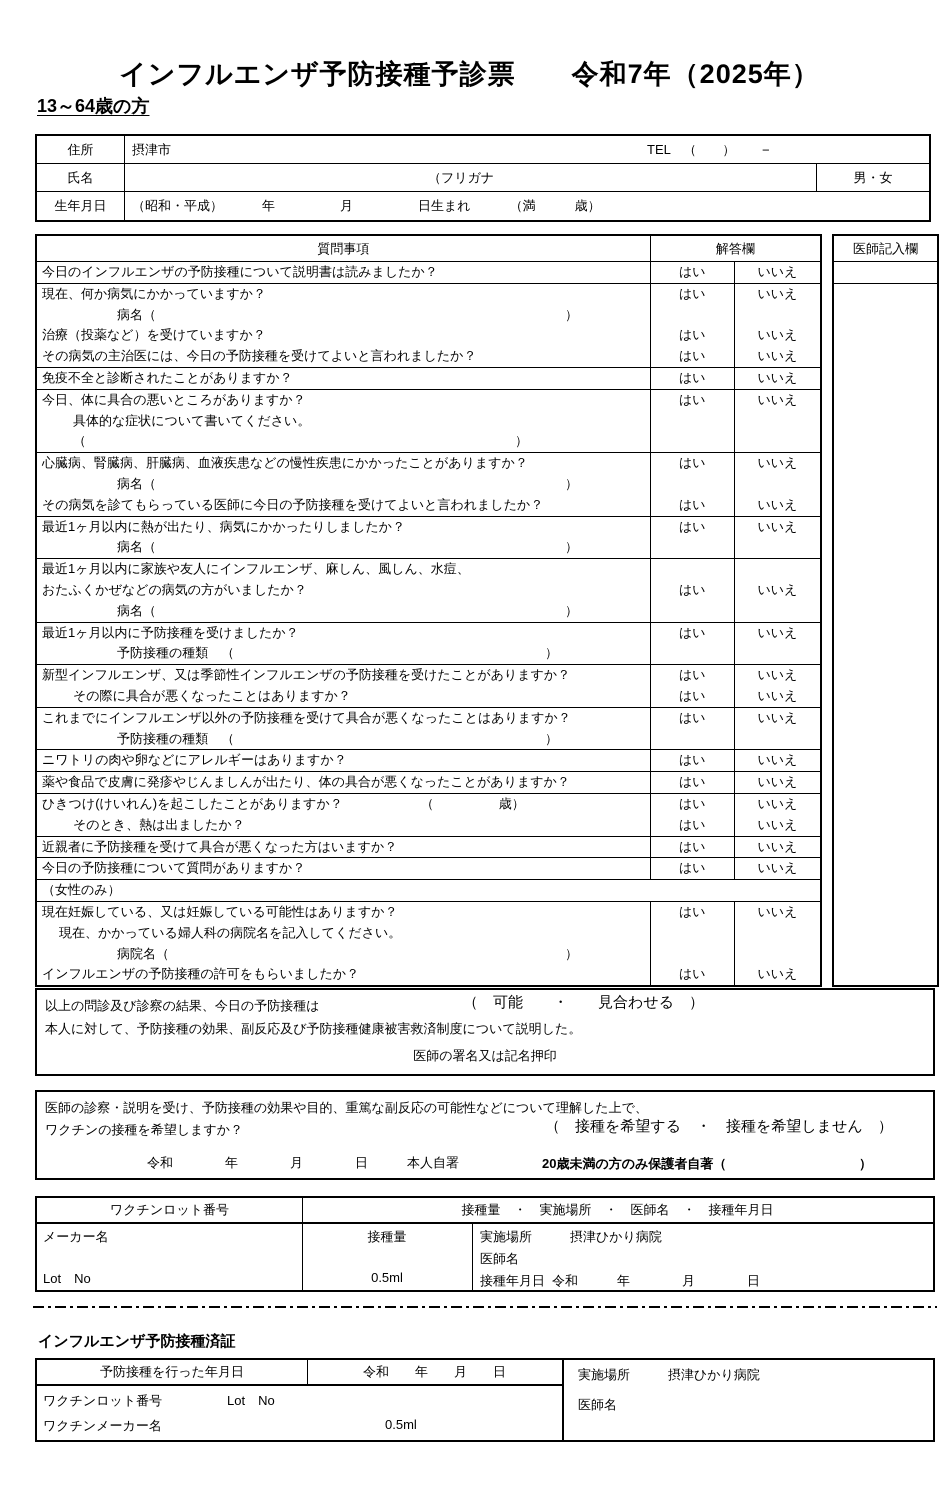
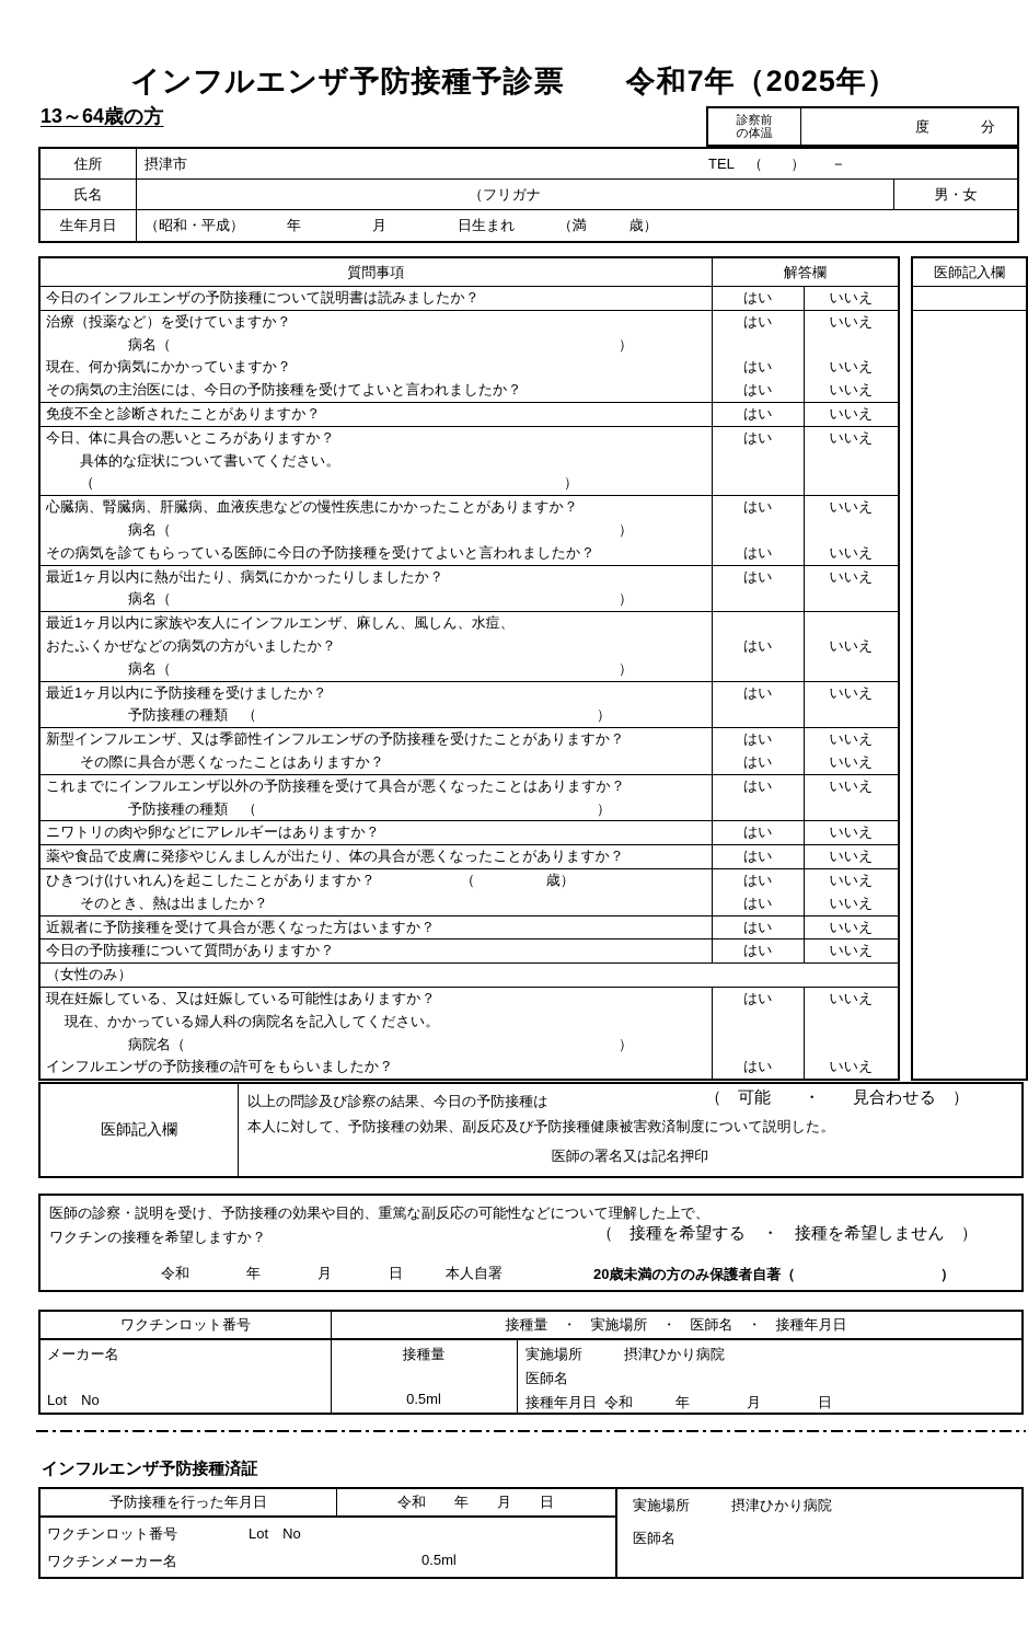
  インフルエンザ予防接種予診票 令和7年（2025年）
  13～64歳の方
+ 診察前
+ の体温
+ 度
+ 分
  住所
  摂津市
  TEL （ ）
  −
  氏名
  （フリガナ
  男・女
  生年月日
  （昭和・平成） 年 月 日生まれ （満 歳）
  質問事項	解答欄		医師記入欄
  今日のインフルエンザの予防接種について説明書は読みましたか？	はい	いいえ
- 現在、何か病気にかかっていますか？	はい	いいえ
+ 治療（投薬など）を受けていますか？	はい	いいえ
  病名（ ）
- 治療（投薬など）を受けていますか？	はい	いいえ
+ 現在、何か病気にかかっていますか？	はい	いいえ
  その病気の主治医には、今日の予防接種を受けてよいと言われましたか？	はい	いいえ
  免疫不全と診断されたことがありますか？	はい	いいえ
  今日、体に具合の悪いところがありますか？	はい	いいえ
  具体的な症状について書いてください。
  （ ）
  心臓病、腎臓病、肝臓病、血液疾患などの慢性疾患にかかったことがありますか？	はい	いいえ
  病名（ ）
  その病気を診てもらっている医師に今日の予防接種を受けてよいと言われましたか？	はい	いいえ
  最近1ヶ月以内に熱が出たり、病気にかかったりしましたか？	はい	いいえ
  病名（ ）
  最近1ヶ月以内に家族や友人にインフルエンザ、麻しん、風しん、水痘、
  おたふくかぜなどの病気の方がいましたか？	はい	いいえ
  病名（ ）
  最近1ヶ月以内に予防接種を受けましたか？	はい	いいえ
  予防接種の種類 （ ）
  新型インフルエンザ、又は季節性インフルエンザの予防接種を受けたことがありますか？	はい	いいえ
  その際に具合が悪くなったことはありますか？	はい	いいえ
  これまでにインフルエンザ以外の予防接種を受けて具合が悪くなったことはありますか？	はい	いいえ
  予防接種の種類 （ ）
  ニワトリの肉や卵などにアレルギーはありますか？	はい	いいえ
  薬や食品で皮膚に発疹やじんましんが出たり、体の具合が悪くなったことがありますか？	はい	いいえ
  ひきつけ(けいれん)を起こしたことがありますか？ （ 歳）	はい	いいえ
  そのとき、熱は出ましたか？	はい	いいえ
  近親者に予防接種を受けて具合が悪くなった方はいますか？	はい	いいえ
  今日の予防接種について質問がありますか？	はい	いいえ
  （女性のみ）
  現在妊娠している、又は妊娠している可能性はありますか？	はい	いいえ
  現在、かかっている婦人科の病院名を記入してください。
  病院名（ ）
  インフルエンザの予防接種の許可をもらいましたか？	はい	いいえ
+ 医師記入欄
  以上の問診及び診察の結果、今日の予防接種は
  （ 可能 ・ 見合わせる ）
  本人に対して、予防接種の効果、副反応及び予防接種健康被害救済制度について説明した。
  医師の署名又は記名押印
  医師の診察・説明を受け、予防接種の効果や目的、重篤な副反応の可能性などについて理解した上で、
  ワクチンの接種を希望しますか？
  （ 接種を希望する ・ 接種を希望しません ）
  令和 年 月 日 本人自署
  20歳未満の方のみ保護者自著（
  ）
  ワクチンロット番号
  接種量 ・ 実施場所 ・ 医師名 ・ 接種年月日
  メーカー名
  Lot No
  接種量
  0.5ml
  実施場所
  摂津ひかり病院
  医師名
  接種年月日
  令和 年 月 日
  インフルエンザ予防接種済証
  予防接種を行った年月日
  令和 年 月 日
  ワクチンロット番号
  Lot No
  ワクチンメーカー名
  0.5ml
  実施場所
  摂津ひかり病院
  医師名
